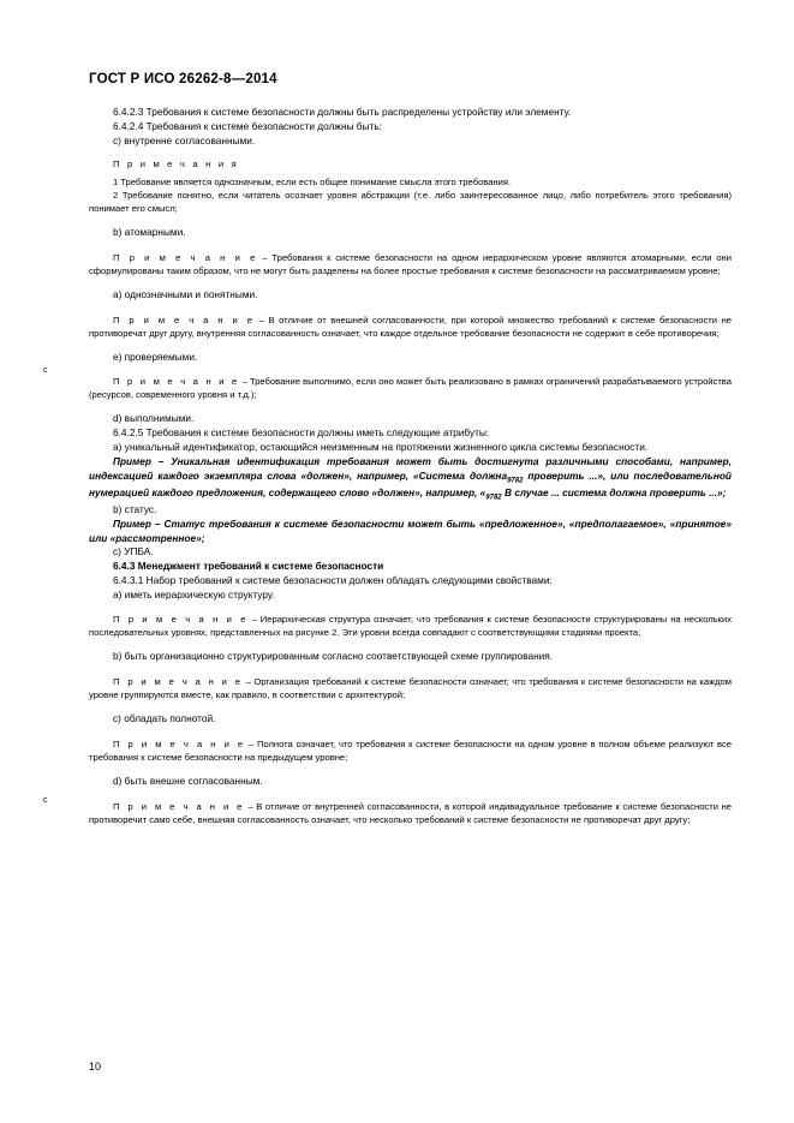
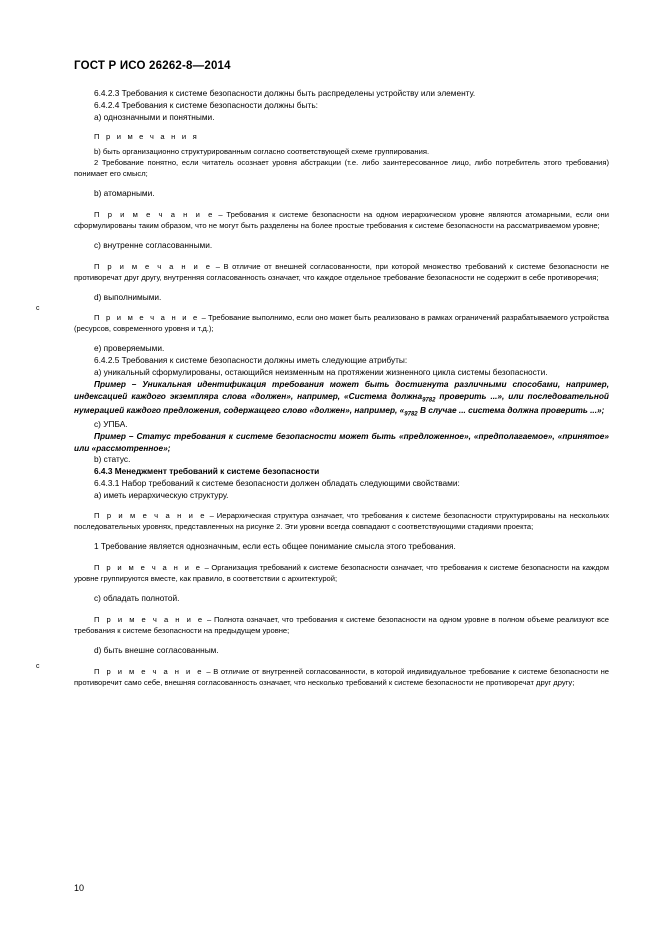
  ГОСТ Р ИСО 26262-8—2014
  6.4.2.3 Требования к системе безопасности должны быть распределены устройству или элементу.
  6.4.2.4 Требования к системе безопасности должны быть:
- c) внутренне согласованными.
+ а) однозначными и понятными.
  П р и м е ч а н и я
- 1 Требование является однозначным, если есть общее понимание смысла этого требования.
+ b) быть организационно структурированным согласно соответствующей схеме группирования.
  2 Требование понятно, если читатель осознает уровня абстракции (т.е. либо заинтересованное лицо, либо потребитель этого требования) понимает его смысл;
  b) атомарными.
  П р и м е ч а н и е – Требования к системе безопасности на одном иерархическом уровне являются атомарными, если они сформулированы таким образом, что не могут быть разделены на более простые требования к системе безопасности на рассматриваемом уровне;
- а) однозначными и понятными.
+ c) внутренне согласованными.
  П р и м е ч а н и е – В отличие от внешней согласованности, при которой множество требований к системе безопасности не противоречат друг другу, внутренняя согласованность означает, что каждое отдельное требование безопасности не содержит в себе противоречия;
- e) проверяемыми.
+ d) выполнимыми.
  П р и м е ч а н и е – Требование выполнимо, если оно может быть реализовано в рамках ограничений разрабатываемого устройства (ресурсов, современного уровня и т.д.);
- d) выполнимыми.
+ e) проверяемыми.
  6.4.2.5 Требования к системе безопасности должны иметь следующие атрибуты:
- а) уникальный идентификатор, остающийся неизменным на протяжении жизненного цикла системы безопасности.
+ а) уникальный сформулированы, остающийся неизменным на протяжении жизненного цикла системы безопасности.
  Пример – Уникальная идентификация требования может быть достигнута различными способами, например, индексацией каждого экземпляра слова «должен», например, «Система должна проверить ...», или последовательной нумерацией каждого предложения, содержащего слово «должен», например, « В случае ... система должна проверить ...»;
- b) статус.
+ c) УПБА.
  Пример – Статус требования к системе безопасности может быть «предложенное», «предполагаемое», «принятое» или «рассмотренное»;
- c) УПБА.
+ b) статус.
  6.4.3 Менеджмент требований к системе безопасности
  6.4.3.1 Набор требований к системе безопасности должен обладать следующими свойствами:
  а) иметь иерархическую структуру.
  П р и м е ч а н и е – Иерархическая структура означает, что требования к системе безопасности структурированы на нескольких последовательных уровнях, представленных на рисунке 2. Эти уровни всегда совпадают с соответствующими стадиями проекта;
- b) быть организационно структурированным согласно соответствующей схеме группирования.
+ 1 Требование является однозначным, если есть общее понимание смысла этого требования.
  П р и м е ч а н и е – Организация требований к системе безопасности означает, что требования к системе безопасности на каждом уровне группируются вместе, как правило, в соответствии с архитектурой;
  c) обладать полнотой.
  П р и м е ч а н и е – Полнота означает, что требования к системе безопасности на одном уровне в полном объеме реализуют все требования к системе безопасности на предыдущем уровне;
  d) быть внешне согласованным.
  П р и м е ч а н и е – В отличие от внутренней согласованности, в которой индивидуальное требование к системе безопасности не противоречит само себе, внешняя согласованность означает, что несколько требований к системе безопасности не противоречат друг другу;
  10
